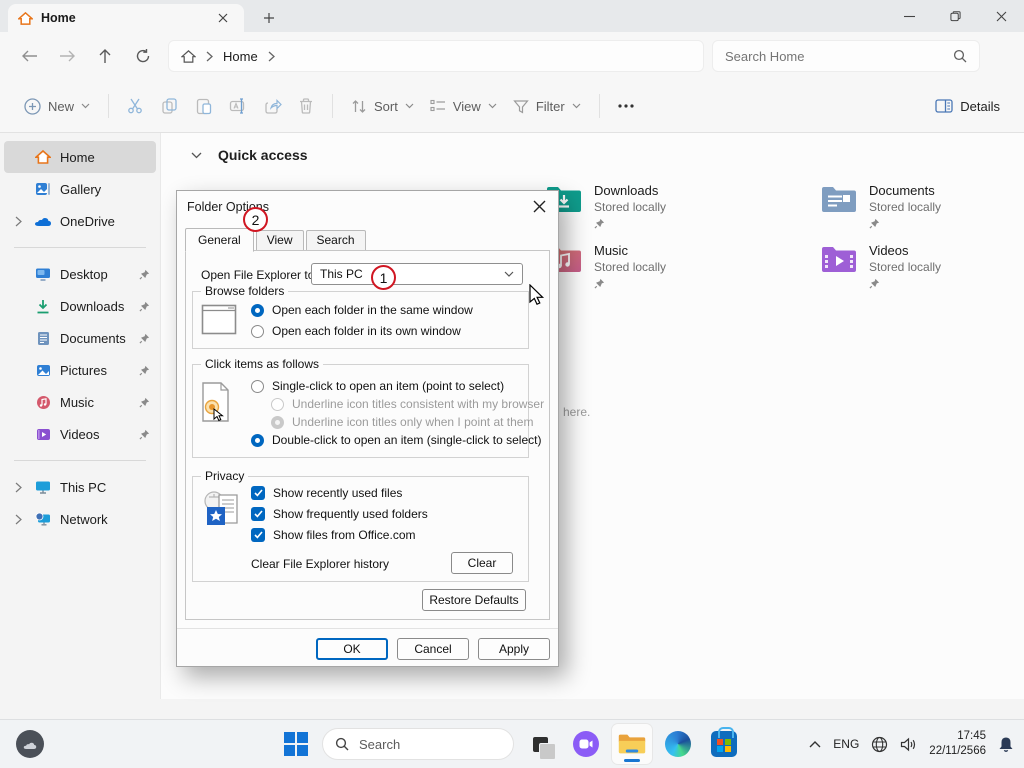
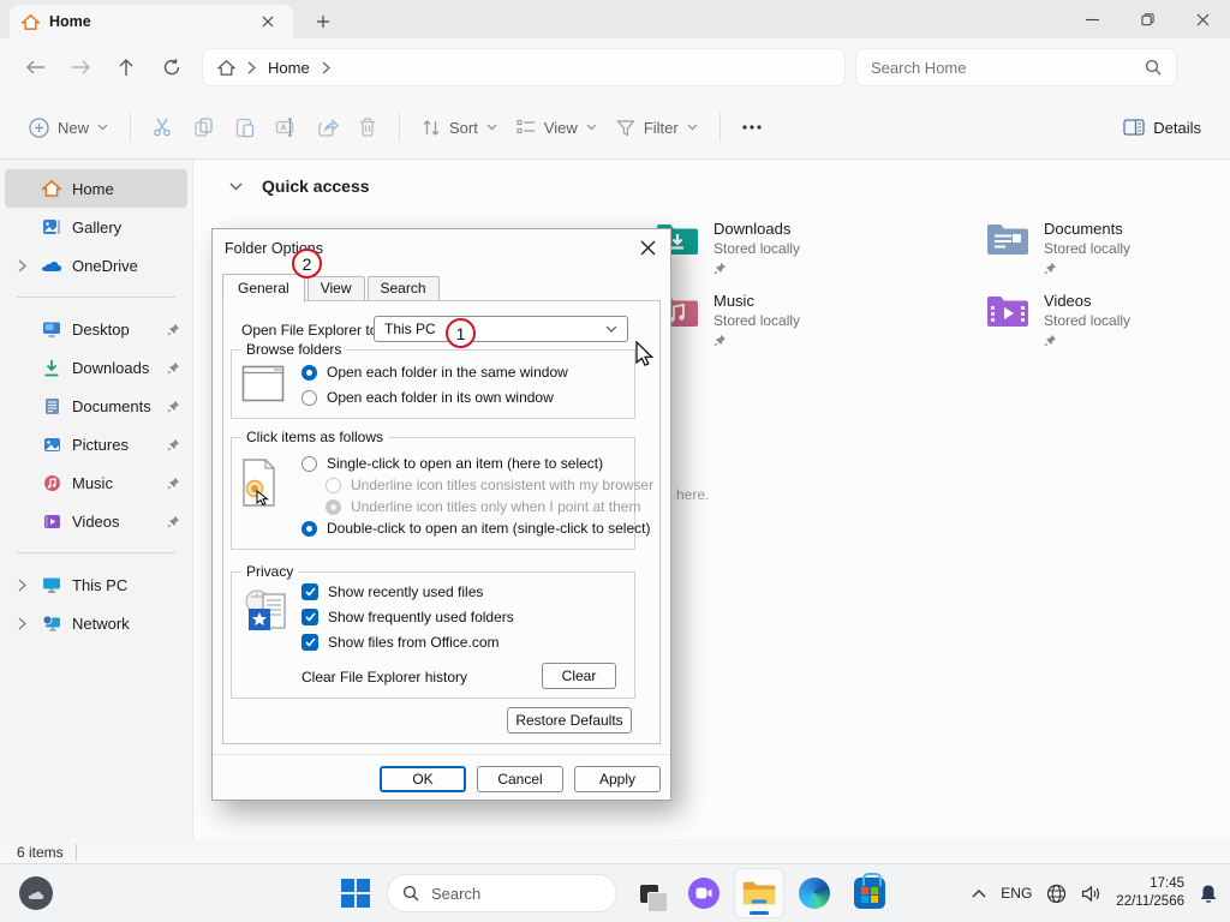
  Home
  Home
  Search Home
  New
  Sort
  View
  Filter
  Details
  Home
  Gallery
  OneDrive
  Desktop
  Downloads
  Documents
  Pictures
  Music
  Videos
  This PC
  Network
  Quick access
  Downloads
  Stored locally
  Documents
  Stored locally
  Music
  Stored locally
  Videos
  Stored locally
  here.
+ 6 items
  Folder Optis
  2
  General
  View
  Search
  Open File Explorer t
  This PC
  1
  Browse folders
  Open each folder in the same window
  Open each folder in its own window
  Click items as follows
- Single-click to open an item (point to select)
+ Single-click to open an item (here to select)
  Underline icon titles consistent with my browser
  Underline icon titles only when I point at them
  Double-click to open an item (single-click to select)
  Privacy
  Show recently used files
  Show frequently used folders
  Show files from Office.com
  Clear File Explorer history
  Clear
  Restore Defaults
  OK
  Cancel
  Apply
  Search
  ENG
  17:45
  22/11/2566
